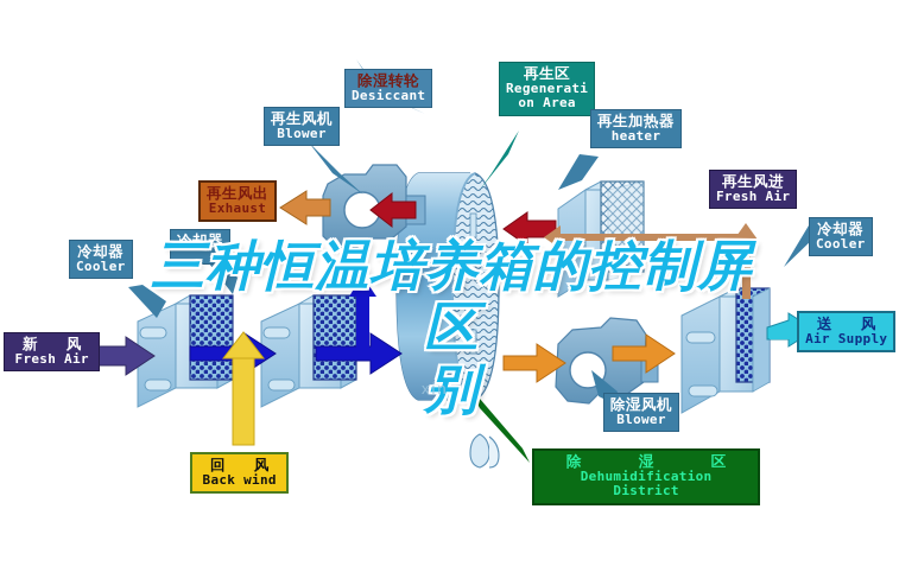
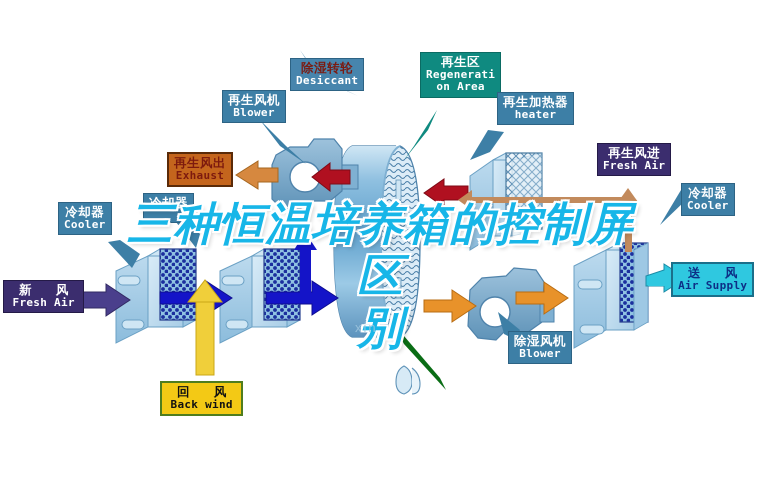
  再生风机
  Blower
  除湿转轮
  Desiccant
  再生区
  Regenerati
  on Area
  再生加热器
  heater
  再生风出
  Exhaust
  再生风进
  Fresh Air
  冷却器
  Cooler
  冷却器
  Cooler
  冷却器
  新 风
  Fresh Air
  回 风
  Back wind
  除湿风机
  Blower
- 除 湿 区
- Dehumidification
- District
  送 风
  Air Supply
  三种恒温培养箱的控制屏区
  别
  xin
